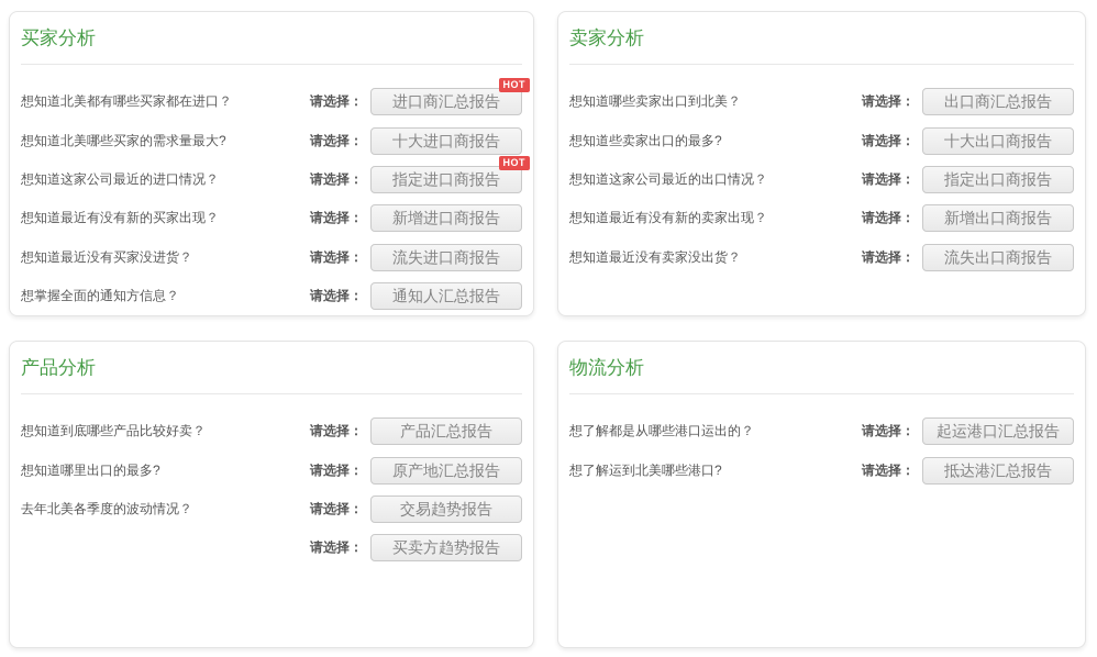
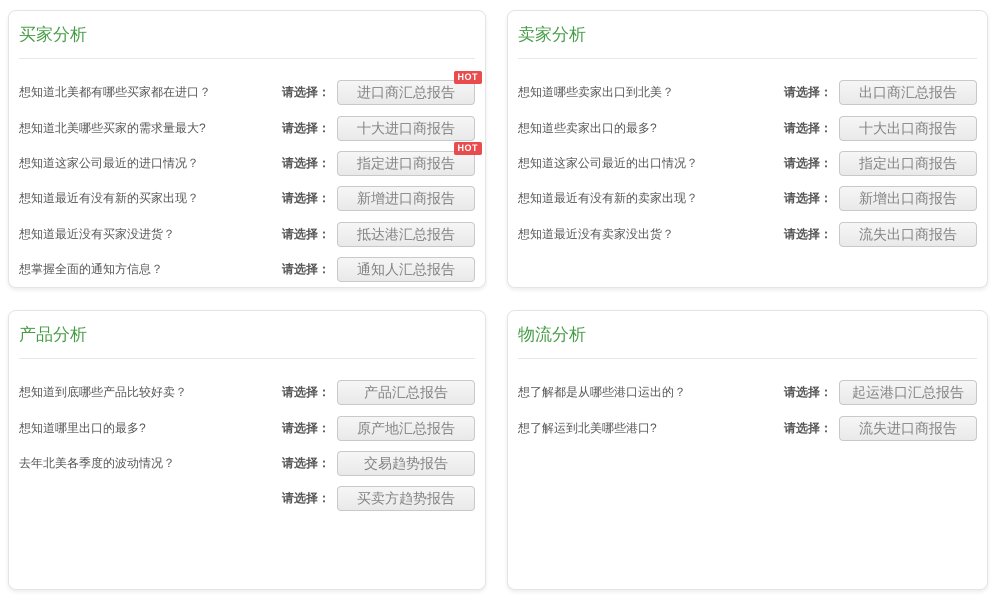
  买家分析
  想知道北美都有哪些买家都在进口？
  请选择：
  进口商汇总报告
  HOT
  想知道北美哪些买家的需求量最大?
  请选择：
  十大进口商报告
  想知道这家公司最近的进口情况？
  请选择：
  指定进口商报告
  HOT
  想知道最近有没有新的买家出现？
  请选择：
  新增进口商报告
  想知道最近没有买家没进货？
  请选择：
- 流失进口商报告
+ 抵达港汇总报告
  想掌握全面的通知方信息？
  请选择：
  通知人汇总报告
  卖家分析
  想知道哪些卖家出口到北美？
  请选择：
  出口商汇总报告
  想知道些卖家出口的最多?
  请选择：
  十大出口商报告
  想知道这家公司最近的出口情况？
  请选择：
  指定出口商报告
  想知道最近有没有新的卖家出现？
  请选择：
  新增出口商报告
  想知道最近没有卖家没出货？
  请选择：
  流失出口商报告
  产品分析
  想知道到底哪些产品比较好卖？
  请选择：
  产品汇总报告
  想知道哪里出口的最多?
  请选择：
  原产地汇总报告
  去年北美各季度的波动情况？
  请选择：
  交易趋势报告
  请选择：
  买卖方趋势报告
  物流分析
  想了解都是从哪些港口运出的？
  请选择：
  起运港口汇总报告
  想了解运到北美哪些港口?
  请选择：
- 抵达港汇总报告
+ 流失进口商报告
